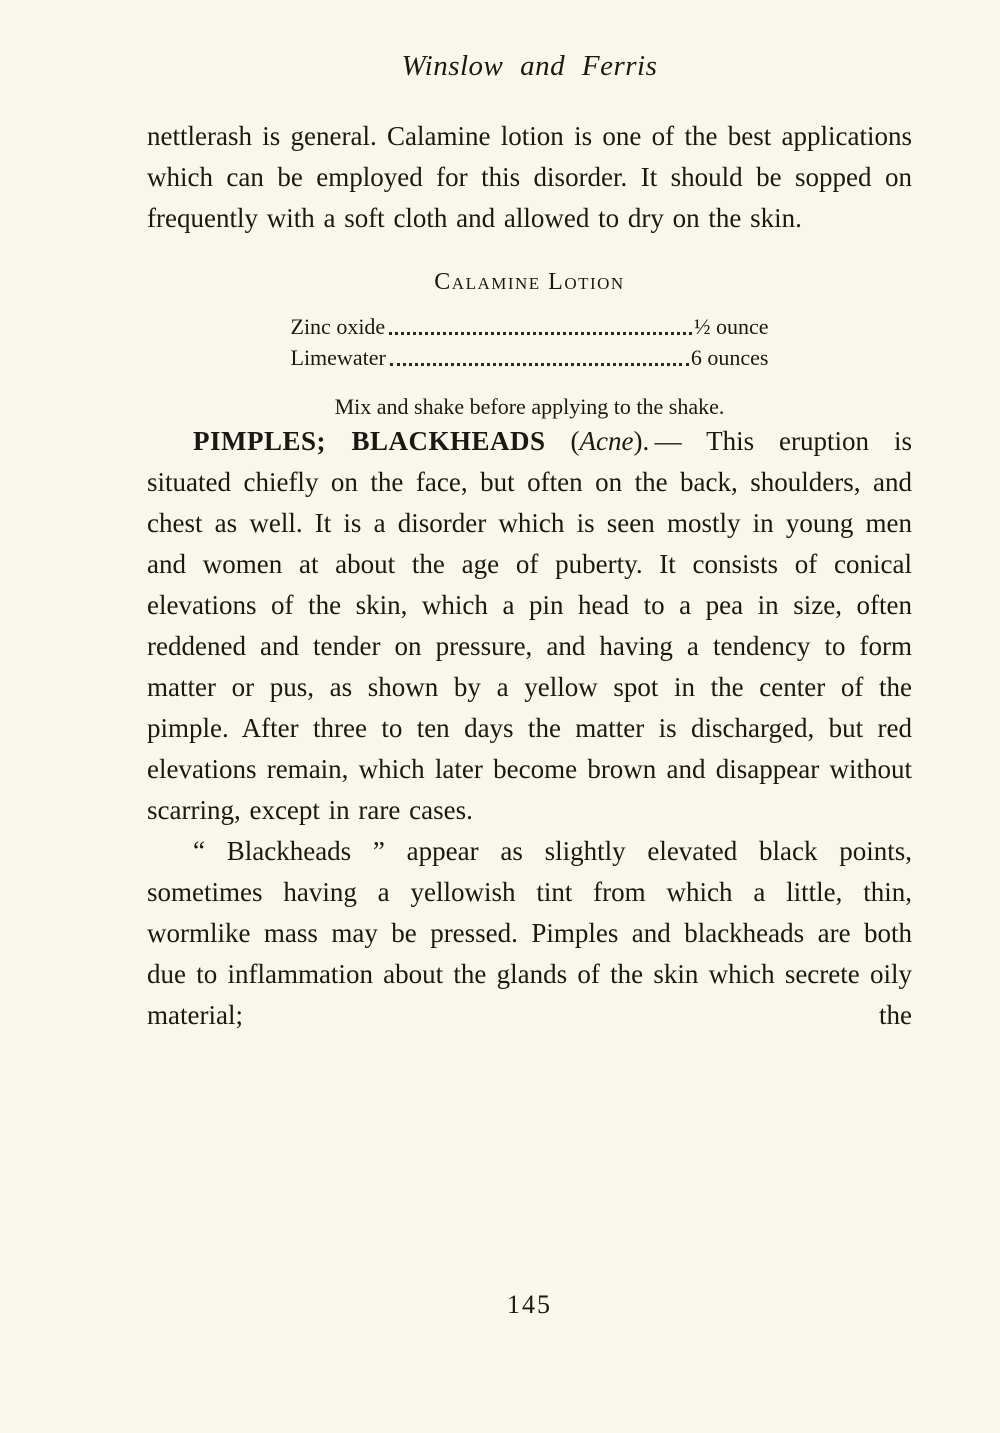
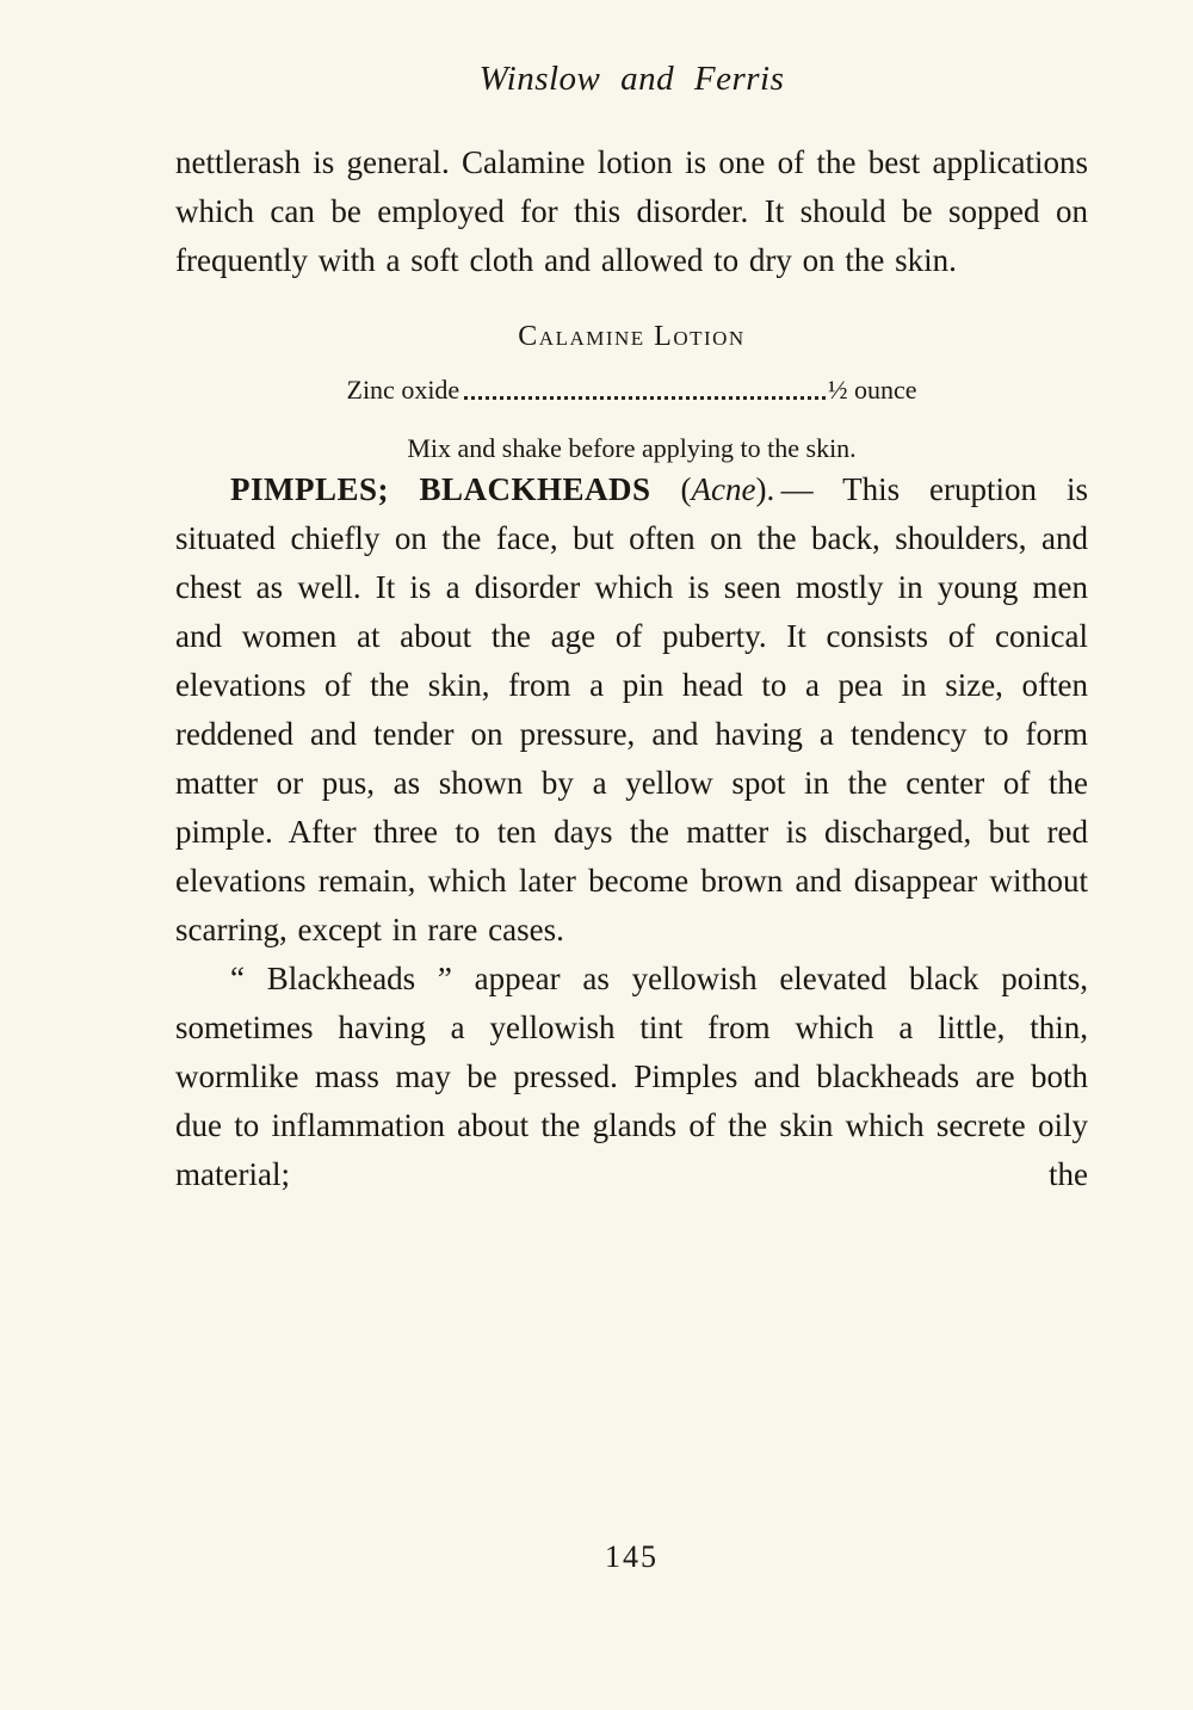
  Winslow and Ferris
  nettlerash is general. Calamine lotion is one of the best applications which can be employed for this disorder. It should be sopped on frequently with a soft cloth and allowed to dry on the skin.
  Calamine Lotion
  Zinc oxide
  ½ ounce
- Limewater
- 6 ounces
- Mix and shake before applying to the shake.
+ Mix and shake before applying to the skin.
- PIMPLES; BLACKHEADS (Acne). — This eruption is situated chiefly on the face, but often on the back, shoulders, and chest as well. It is a disorder which is seen mostly in young men and women at about the age of puberty. It consists of conical elevations of the skin, which a pin head to a pea in size, often reddened and tender on pressure, and having a tendency to form matter or pus, as shown by a yellow spot in the center of the pimple. After three to ten days the matter is discharged, but red elevations remain, which later become brown and disappear without scarring, except in rare cases.
+ PIMPLES; BLACKHEADS (Acne). — This eruption is situated chiefly on the face, but often on the back, shoulders, and chest as well. It is a disorder which is seen mostly in young men and women at about the age of puberty. It consists of conical elevations of the skin, from a pin head to a pea in size, often reddened and tender on pressure, and having a tendency to form matter or pus, as shown by a yellow spot in the center of the pimple. After three to ten days the matter is discharged, but red elevations remain, which later become brown and disappear without scarring, except in rare cases.
- “ Blackheads ” appear as slightly elevated black points, sometimes having a yellowish tint from which a little, thin, wormlike mass may be pressed. Pimples and blackheads are both due to inflammation about the glands of the skin which secrete oily material; the
+ “ Blackheads ” appear as yellowish elevated black points, sometimes having a yellowish tint from which a little, thin, wormlike mass may be pressed. Pimples and blackheads are both due to inflammation about the glands of the skin which secrete oily material; the
  145
